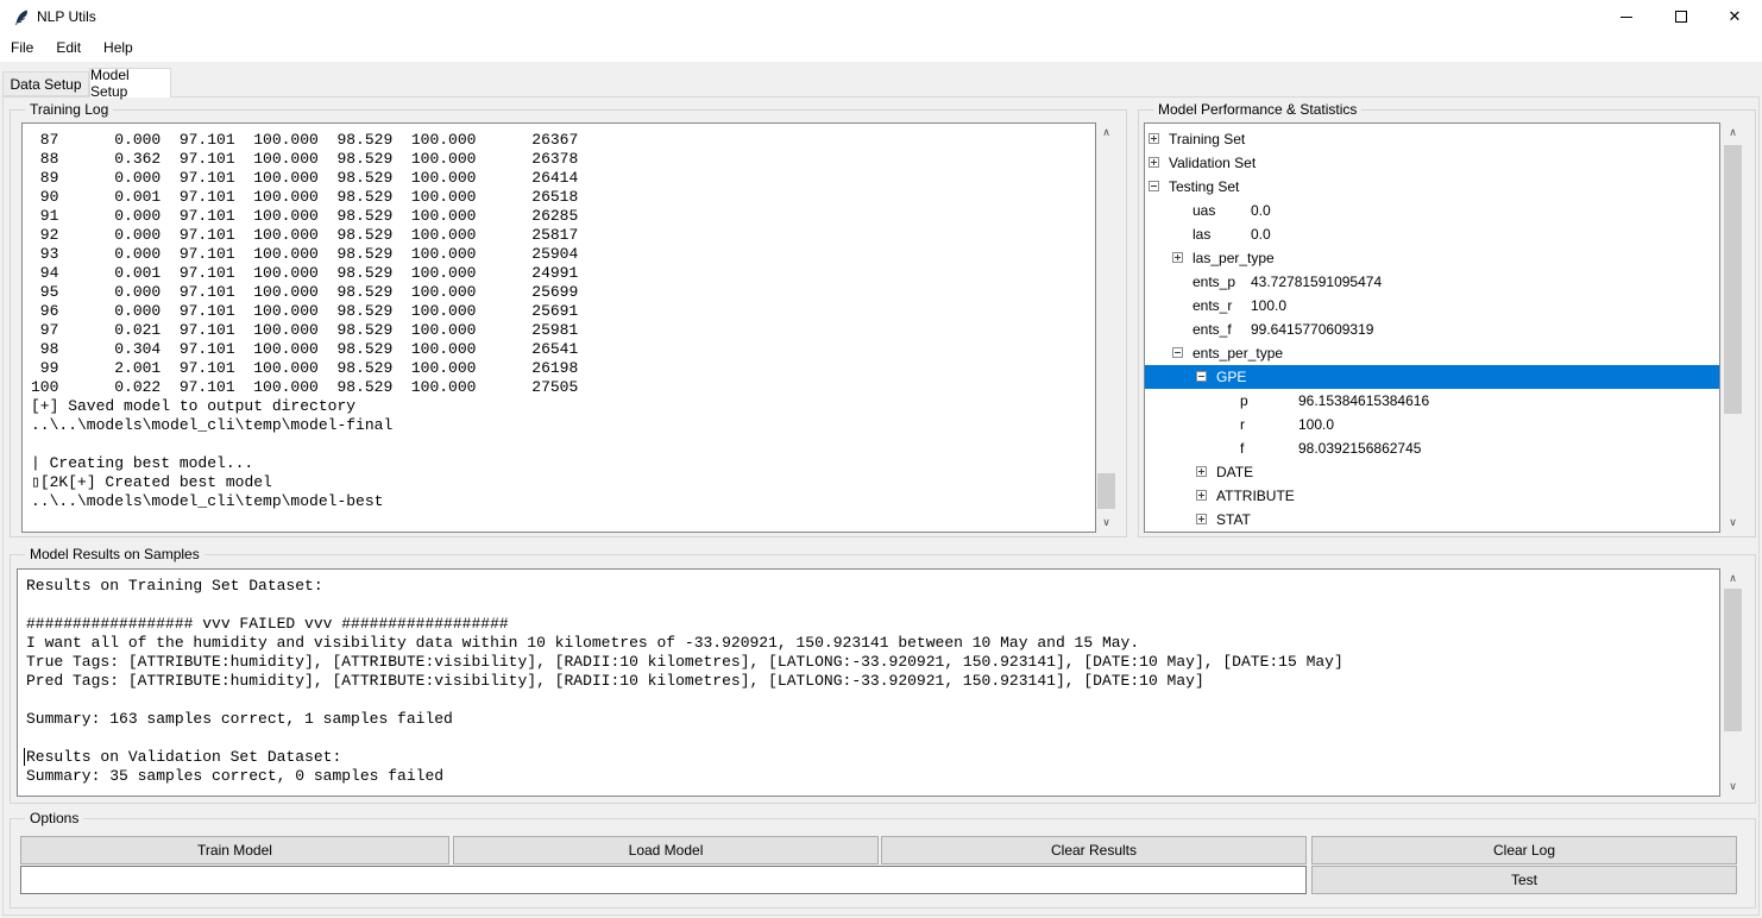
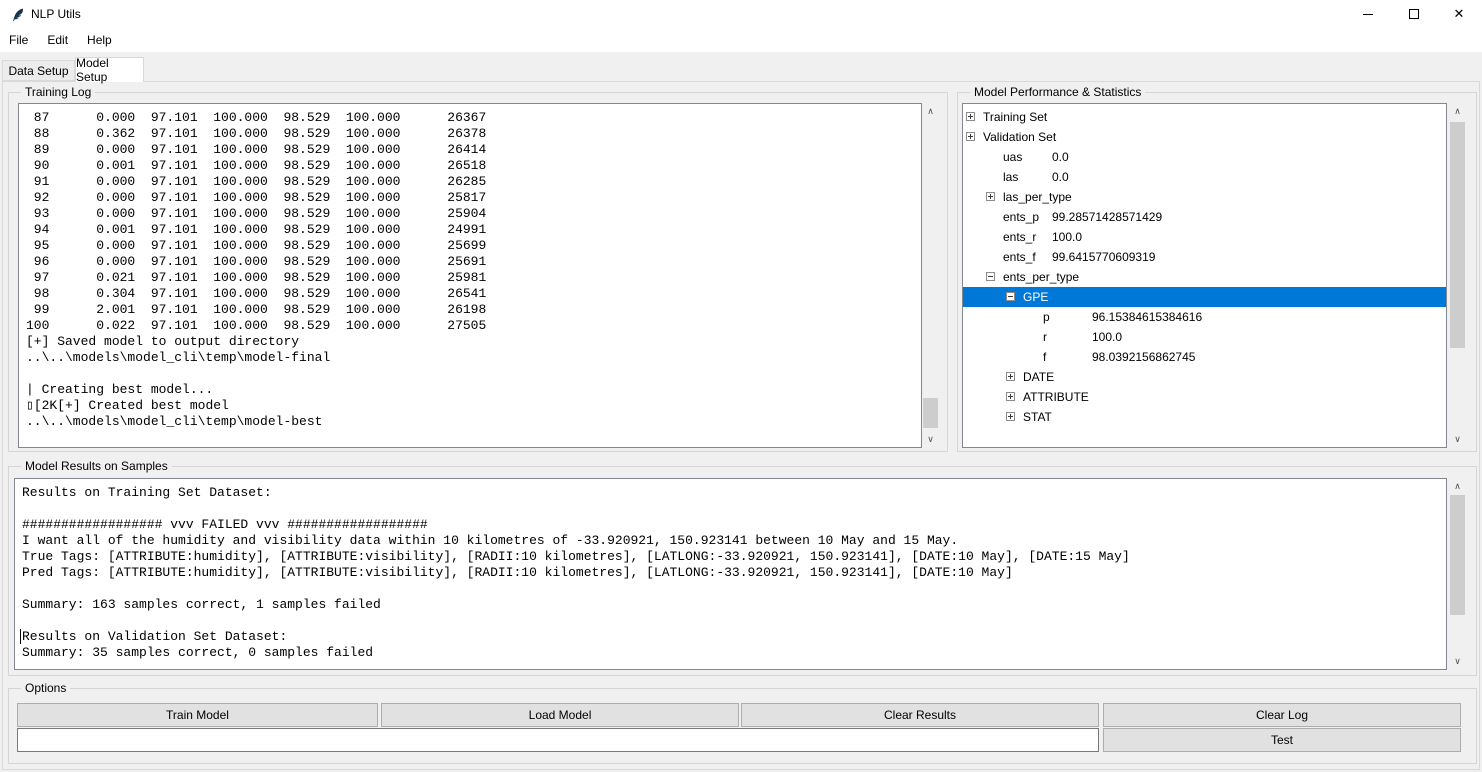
  NLP Utils
  ✕
  File
  Edit
  Help
  Data Setup
  Model Setup
  Training Log
  87 0.000 97.101 100.000 98.529 100.000 26367
  88 0.362 97.101 100.000 98.529 100.000 26378
  89 0.000 97.101 100.000 98.529 100.000 26414
  90 0.001 97.101 100.000 98.529 100.000 26518
  91 0.000 97.101 100.000 98.529 100.000 26285
  92 0.000 97.101 100.000 98.529 100.000 25817
  93 0.000 97.101 100.000 98.529 100.000 25904
  94 0.001 97.101 100.000 98.529 100.000 24991
  95 0.000 97.101 100.000 98.529 100.000 25699
  96 0.000 97.101 100.000 98.529 100.000 25691
  97 0.021 97.101 100.000 98.529 100.000 25981
  98 0.304 97.101 100.000 98.529 100.000 26541
  99 2.001 97.101 100.000 98.529 100.000 26198
  100 0.022 97.101 100.000 98.529 100.000 27505
  [+] Saved model to output directory
  ..\..\models\model_cli\temp\model-final
  | Creating best model...
  ▯[2K[+] Created best model
  ..\..\models\model_cli\temp\model-best
  ∧
  ∨
  Model Performance & Statistics
  Training Set
  Validation Set
- Testing Set
  uas
  0.0
  las
  0.0
  las_per_type
  ents_p
- 43.72781591095474
+ 99.28571428571429
  ents_r
  100.0
  ents_f
  99.6415770609319
  ents_per_type
  GPE
  p
  96.15384615384616
  r
  100.0
  f
  98.0392156862745
  DATE
  ATTRIBUTE
  STAT
  ∧
  ∨
  Model Results on Samples
  Results on Training Set Dataset:
  ################## vvv FAILED vvv ##################
  I want all of the humidity and visibility data within 10 kilometres of -33.920921, 150.923141 between 10 May and 15 May.
  True Tags: [ATTRIBUTE:humidity], [ATTRIBUTE:visibility], [RADII:10 kilometres], [LATLONG:-33.920921, 150.923141], [DATE:10 May], [DATE:15 May]
  Pred Tags: [ATTRIBUTE:humidity], [ATTRIBUTE:visibility], [RADII:10 kilometres], [LATLONG:-33.920921, 150.923141], [DATE:10 May]
  Summary: 163 samples correct, 1 samples failed
  Results on Validation Set Dataset:
  Summary: 35 samples correct, 0 samples failed
  ∧
  ∨
  Options
  Train Model
  Load Model
  Clear Results
  Clear Log
  Test
